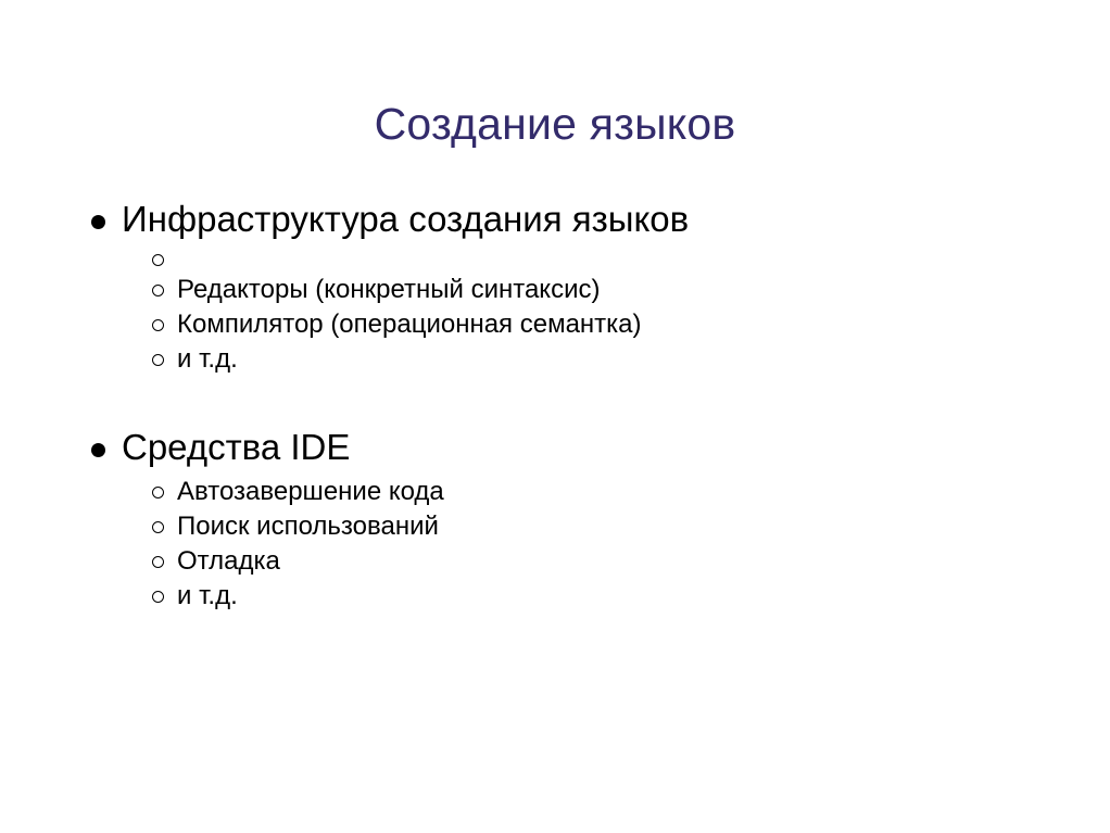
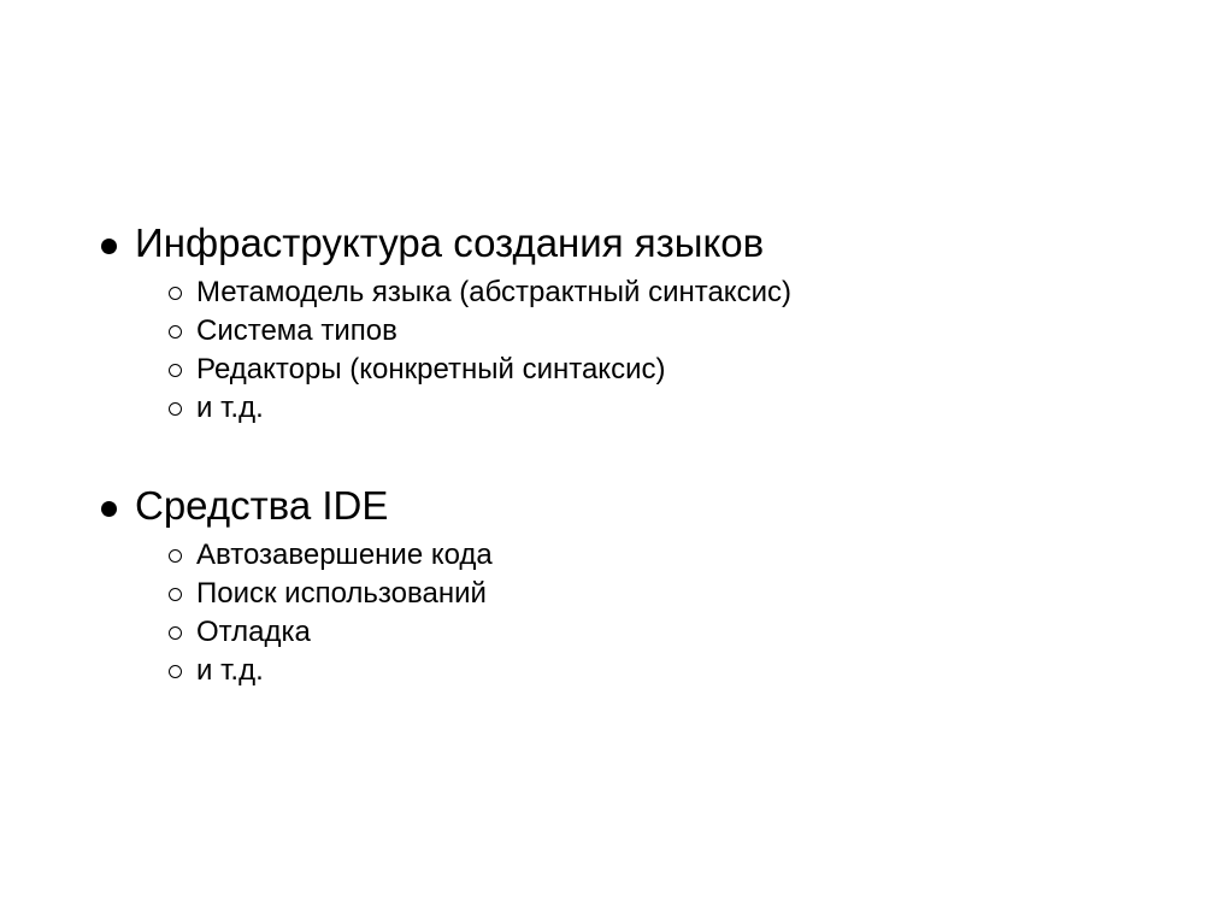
- Создание языков
  Инфраструктура создания языков
+ Метамодель языка (абстрактный синтаксис)
+ Система типов
  Редакторы (конкретный синтаксис)
- Компилятор (операционная семантка)
  и т.д.
  Средства IDE
  Автозавершение кода
  Поиск использований
  Отладка
  и т.д.
